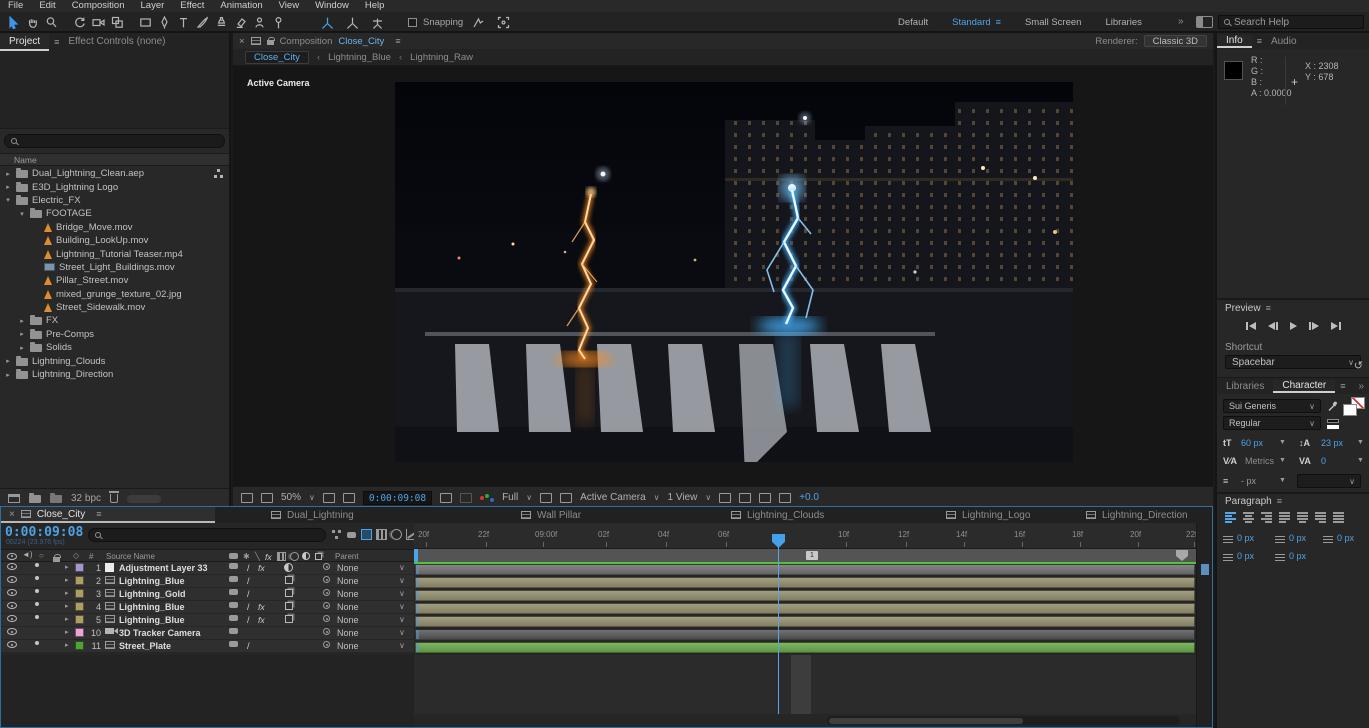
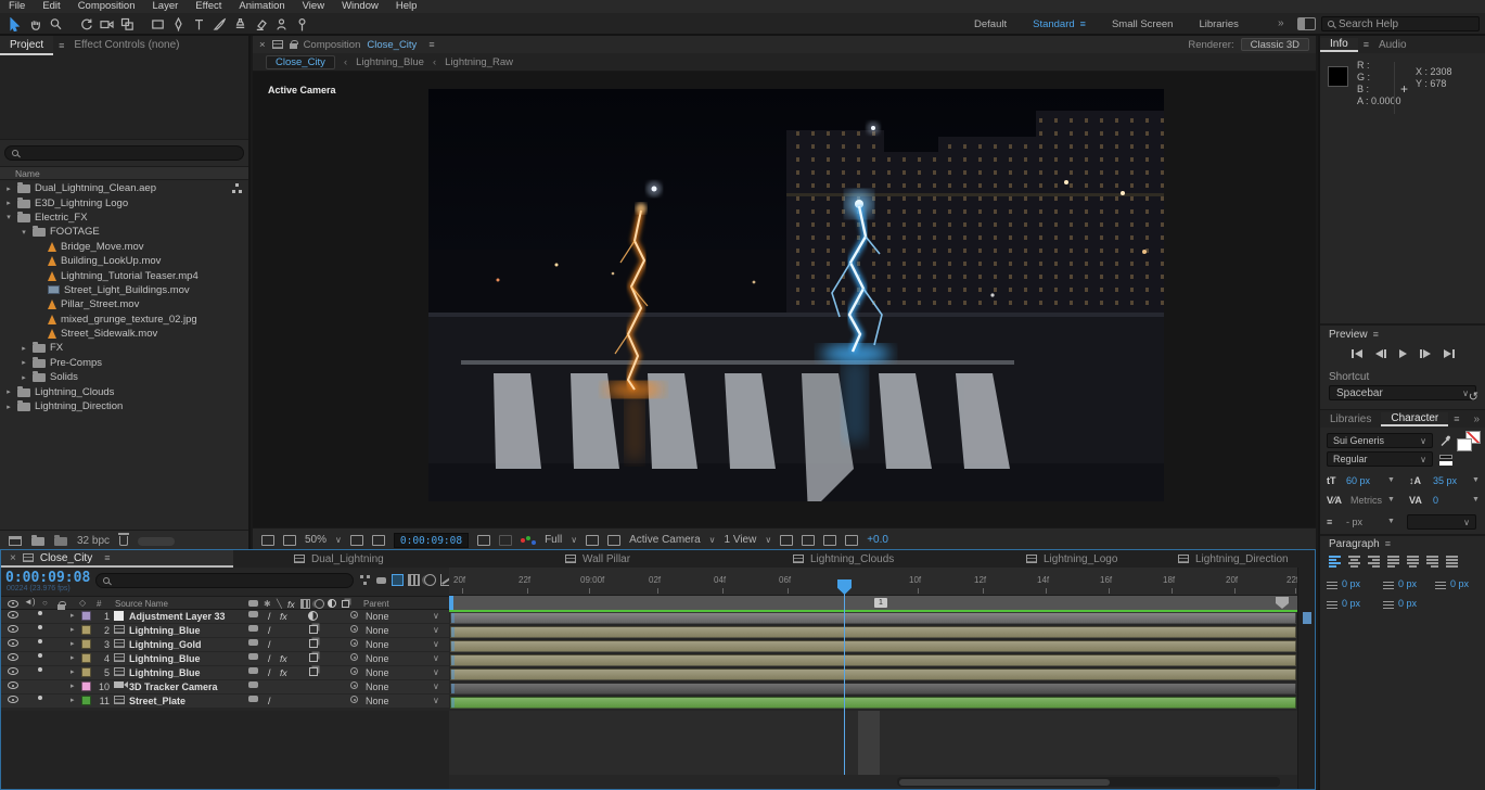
  File
  Edit
  Composition
  Layer
  Effect
  Animation
  View
  Window
  Help
- Snapping
  Default
  Standard ≡
  Small Screen
  Libraries
  »
  Search Help
  Project
  ≡
  Effect Controls (none)
  Name
  Dual_Lightning_Clean.aep
  E3D_Lightning Logo
  Electric_FX
  FOOTAGE
  Bridge_Move.mov
  Building_LookUp.mov
  Lightning_Tutorial Teaser.mp4
  Street_Light_Buildings.mov
  Pillar_Street.mov
  mixed_grunge_texture_02.jpg
  Street_Sidewalk.mov
  FX
  Pre-Comps
  Solids
  Lightning_Clouds
  Lightning_Direction
  32 bpc
  ×
  Composition
  Close_City
  ≡
  Renderer:
  Classic 3D
  Close_City
  ‹
  Lightning_Blue
  ‹
  Lightning_Raw
  Active Camera
  50%
  ∨
  0:00:09:08
  Full
  ∨
  Active Camera
  ∨
  1 View
  ∨
  +0.0
  Info
  ≡
  Audio
  R :
  G :
  B :
  A : 0.000
  +
  X : 2308
  Y : 678
  Preview
  ≡
  Shortcut
  Spacebar
  ∨
  ↺
  Libraries
  Character
  ≡
  »
  Sui Generis
  ∨
  Regular
  ∨
  tT
  60 px
  ↕A
- 23 px
+ 35 px
  V⁄A
  Metrics
  VA
  0
  ≡
  - px
  ∨
  Paragraph
  ≡
  0 px
  0 px
  0 px
  0 px
  0 px
  ×
  Close_City
  ≡
  Dual_Lightning
  Wall Pillar
  Lightning_Clouds
  Lightning_Logo
  Lightning_Direction
  0:00:09:08
  ◄ )
  ○
  ◇
  #
  Source Name
  ✱
  ╲
  fx
  Parent
  1
  Adjustment Layer 33
  /
  fx
  None
  ∨
  2
  Lightning_Blue
  /
  None
  ∨
  3
  Lightning_Gold
  /
  None
  ∨
  4
  Lightning_Blue
  /
  fx
  None
  ∨
  5
  Lightning_Blue
  /
  fx
  None
  ∨
  10
  3D Tracker Camera
  None
  ∨
  11
  Street_Plate
  /
  None
  ∨
  20f
  22f
  09:00f
  02f
  04f
  06f
  10f
  12f
  14f
  16f
  18f
  20f
